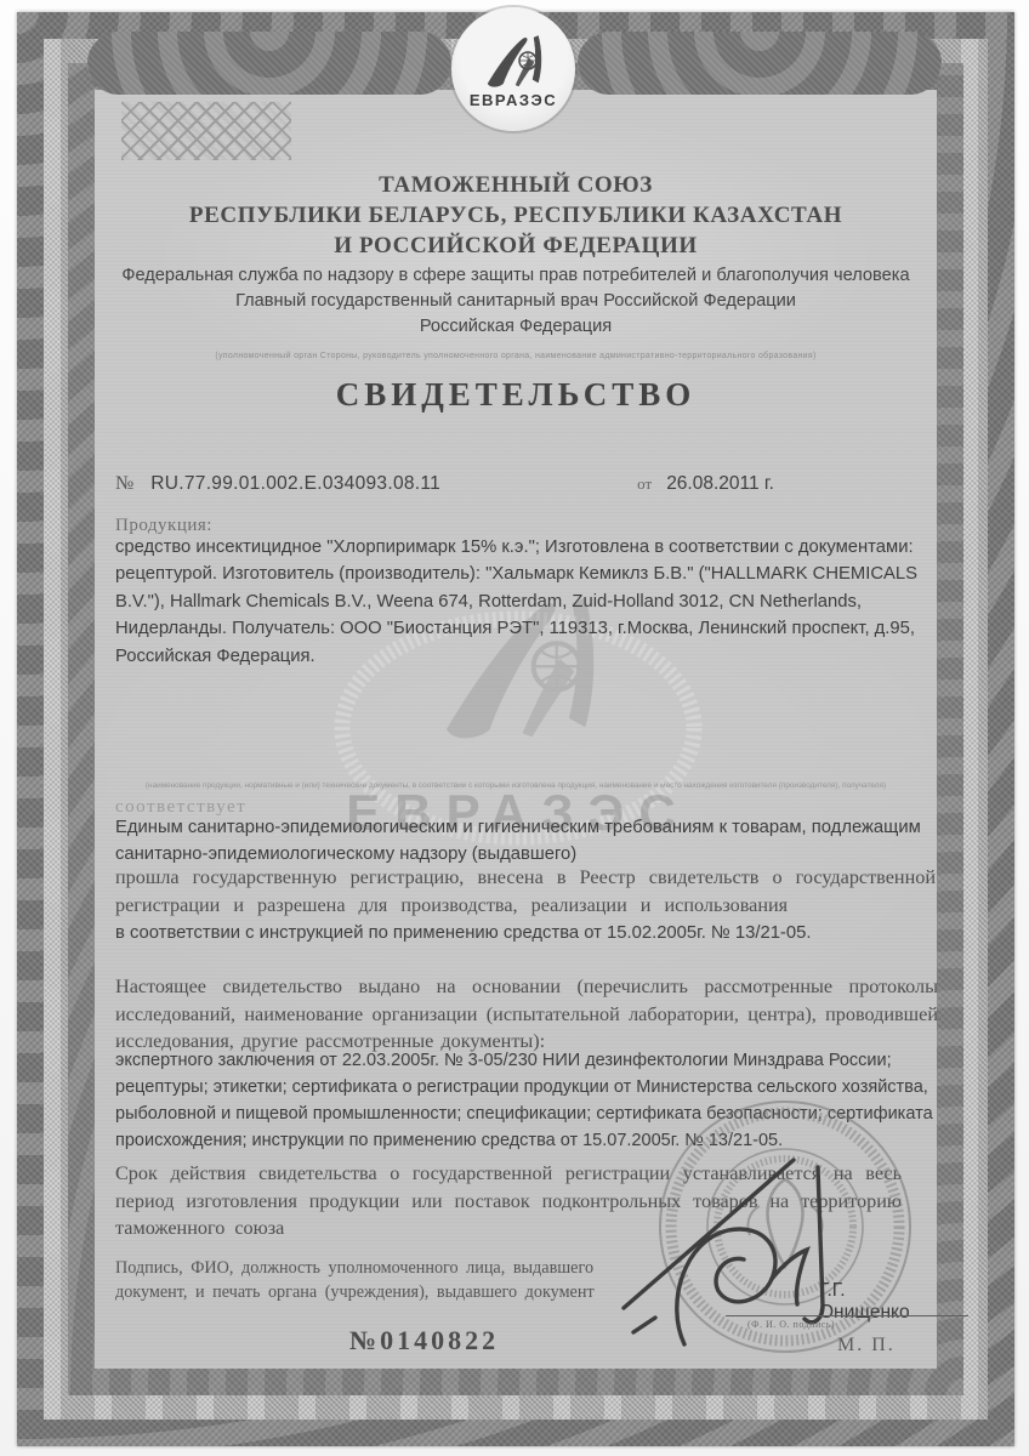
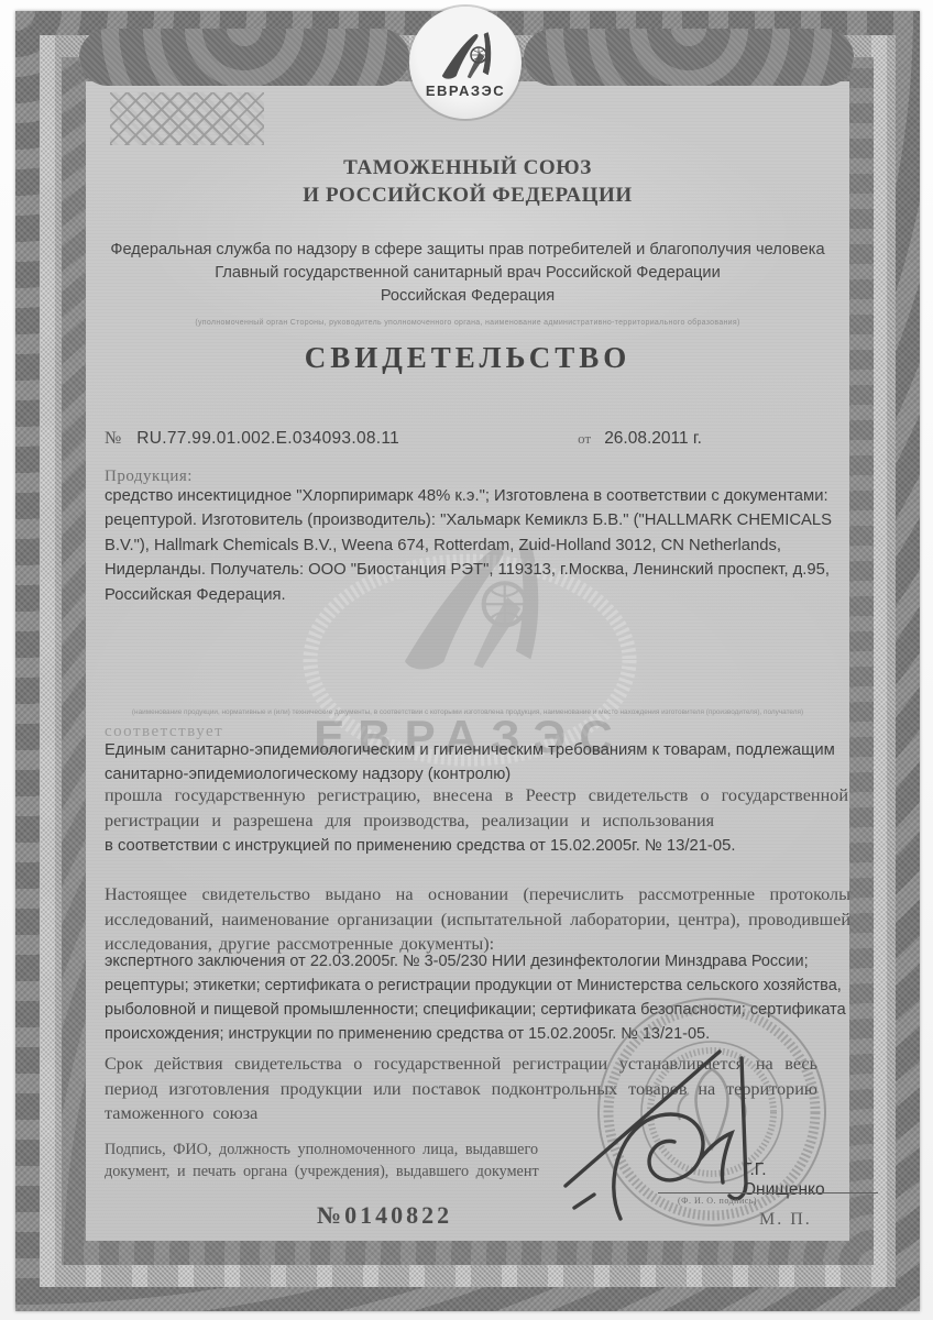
  ЕВРАЗЭС
  ЕВРАЗЭС
  ТАМОЖЕННЫЙ СОЮЗ
- РЕСПУБЛИКИ БЕЛАРУСЬ, РЕСПУБЛИКИ КАЗАХСТАН
  И РОССИЙСКОЙ ФЕДЕРАЦИИ
  Федеральная служба по надзору в сфере защиты прав потребителей и благополучия человека
- Главный государственный санитарный врач Российской Федерации
+ Главный государственной санитарный врач Российской Федерации
  Российская Федерация
  СВИДЕТЕЛЬСТВО
  №
  RU.77.99.01.002.Е.034093.08.11
  от 26.08.2011 г.
  Продукция:
- средство инсектицидное "Хлорпиримарк 15% к.э."; Изготовлена в соответствии с документами: рецептурой. Изготовитель (производитель): "Хальмарк Кемиклз Б.В." ("HALLMARK CHEMICALS B.V."), Hallmark Chemicals B.V., Weena 674, Rotterdam, Zuid-Holland 3012, CN Netherlands, Нидерланды. Получатель: ООО "Биостанция РЭТ", 119313, г.Москва, Ленинский проспект, д.95, Российская Федерация.
+ средство инсектицидное "Хлорпиримарк 48% к.э."; Изготовлена в соответствии с документами: рецептурой. Изготовитель (производитель): "Хальмарк Кемиклз Б.В." ("HALLMARK CHEMICALS B.V."), Hallmark Chemicals B.V., Weena 674, Rotterdam, Zuid-Holland 3012, CN Netherlands, Нидерланды. Получатель: ООО "Биостанция РЭТ", 119313, г.Москва, Ленинский проспект, д.95, Российская Федерация.
  соответствует
- Единым санитарно-эпидемиологическим и гигиеническим требованиям к товарам, подлежащим санитарно-эпидемиологическому надзору (выдавшего)
+ Единым санитарно-эпидемиологическим и гигиеническим требованиям к товарам, подлежащим санитарно-эпидемиологическому надзору (контролю)
  прошла государственную регистрацию, внесена в Реестр свидетельств о государственной регистрации и разрешена для производства, реализации и использования
  в соответствии с инструкцией по применению средства от 15.02.2005г. № 13/21-05.
  Настоящее свидетельство выдано на основании (перечислить рассмотренные протоколы исследований, наименование организации (испытательной лаборатории, центра), проводившей исследования, другие рассмотренные документы):
- экспертного заключения от 22.03.2005г. № 3-05/230 НИИ дезинфектологии Минздрава России; рецептуры; этикетки; сертификата о регистрации продукции от Министерства сельского хозяйства, рыболовной и пищевой промышленности; спецификации; сертификата безопасности; сертификата происхождения; инструкции по применению средства от 15.07.2005г. № 13/21-05.
+ экспертного заключения от 22.03.2005г. № 3-05/230 НИИ дезинфектологии Минздрава России; рецептуры; этикетки; сертификата о регистрации продукции от Министерства сельского хозяйства, рыболовной и пищевой промышленности; спецификации; сертификата безопасности; сертификата происхождения; инструкции по применению средства от 15.02.2005г. № 13/21-05.
  Срок действия свидетельства о государственной регистрации устанавливетс на весь период изготовления продукции или поставок подконтрольных товаров на территорию таможенного союза
  Подпись, ФИО, должность уполномоченного лица, выдавшего документ, и печать органа (учреждения), выдавшего документ
  Г.Г. Онищенко
  (Ф. И. О. подпись)
  №0140822
  М. П.
